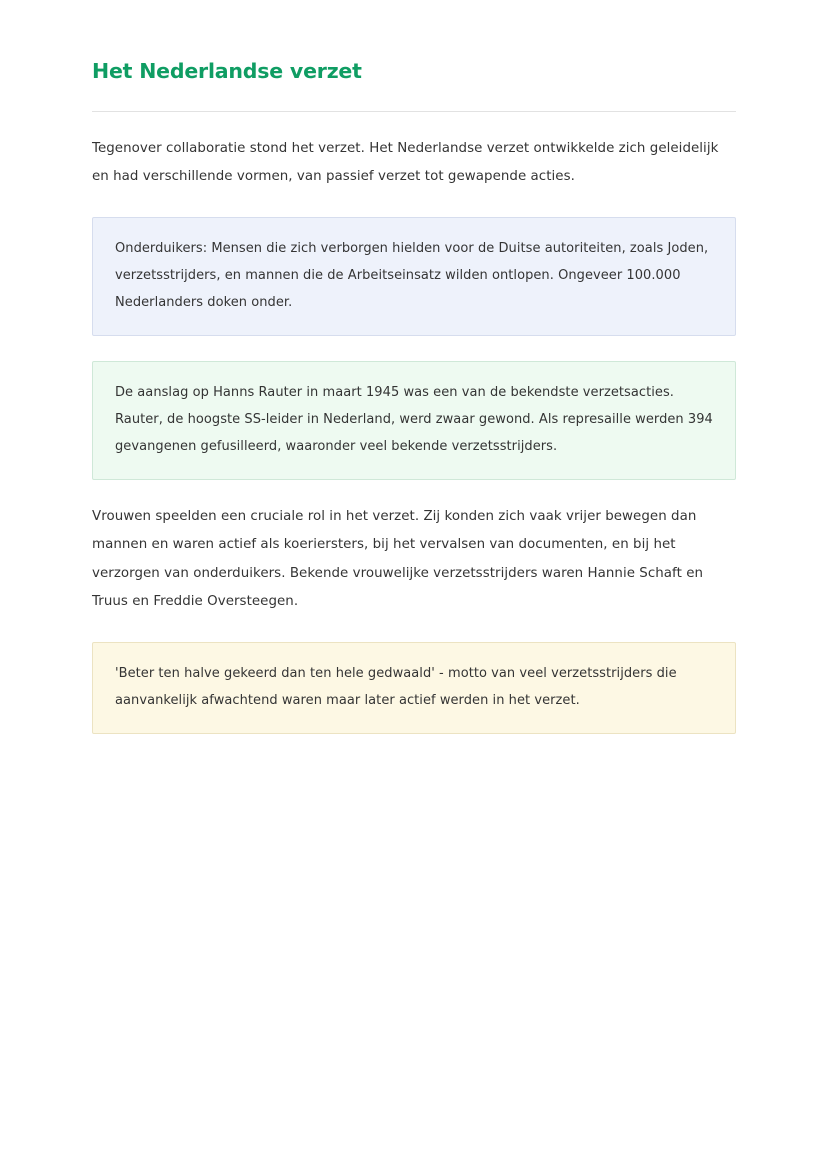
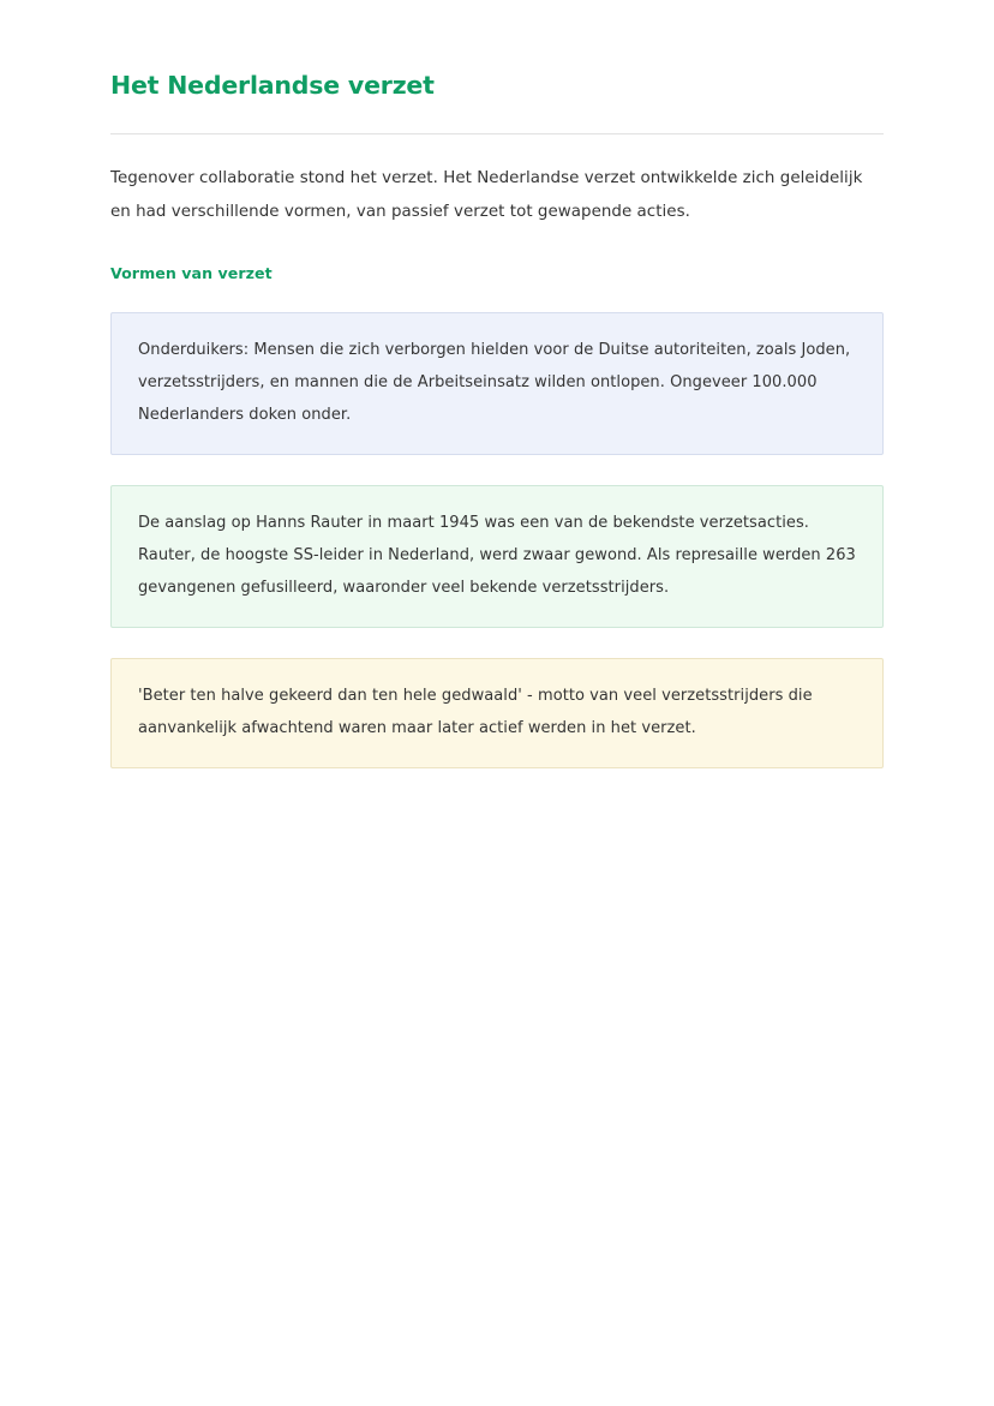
  Het Nederlandse verzet
  Tegenover collaboratie stond het verzet. Het Nederlandse verzet ontwikkelde zich geleidelijk en had verschillende vormen, van passief verzet tot gewapende acties.
+ Vormen van verzet
  Onderduikers: Mensen die zich verborgen hielden voor de Duitse autoriteiten, zoals Joden, verzetsstrijders, en mannen die de Arbeitseinsatz wilden ontlopen. Ongeveer 100.000 Nederlanders doken onder.
- De aanslag op Hanns Rauter in maart 1945 was een van de bekendste verzetsacties. Rauter, de hoogste SS-leider in Nederland, werd zwaar gewond. Als represaille werden 394 gevangenen gefusilleerd, waaronder veel bekende verzetsstrijders.
+ De aanslag op Hanns Rauter in maart 1945 was een van de bekendste verzetsacties. Rauter, de hoogste SS-leider in Nederland, werd zwaar gewond. Als represaille werden 263 gevangenen gefusilleerd, waaronder veel bekende verzetsstrijders.
- Vrouwen speelden een cruciale rol in het verzet. Zij konden zich vaak vrijer bewegen dan mannen en waren actief als koeriersters, bij het vervalsen van documenten, en bij het verzorgen van onderduikers. Bekende vrouwelijke verzetsstrijders waren Hannie Schaft en Truus en Freddie Oversteegen.
  'Beter ten halve gekeerd dan ten hele gedwaald' - motto van veel verzetsstrijders die aanvankelijk afwachtend waren maar later actief werden in het verzet.
